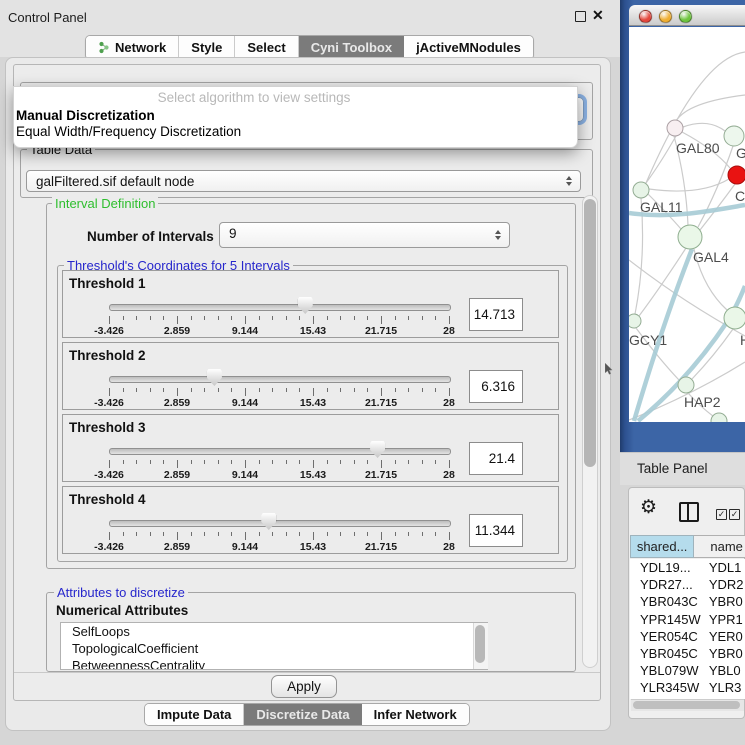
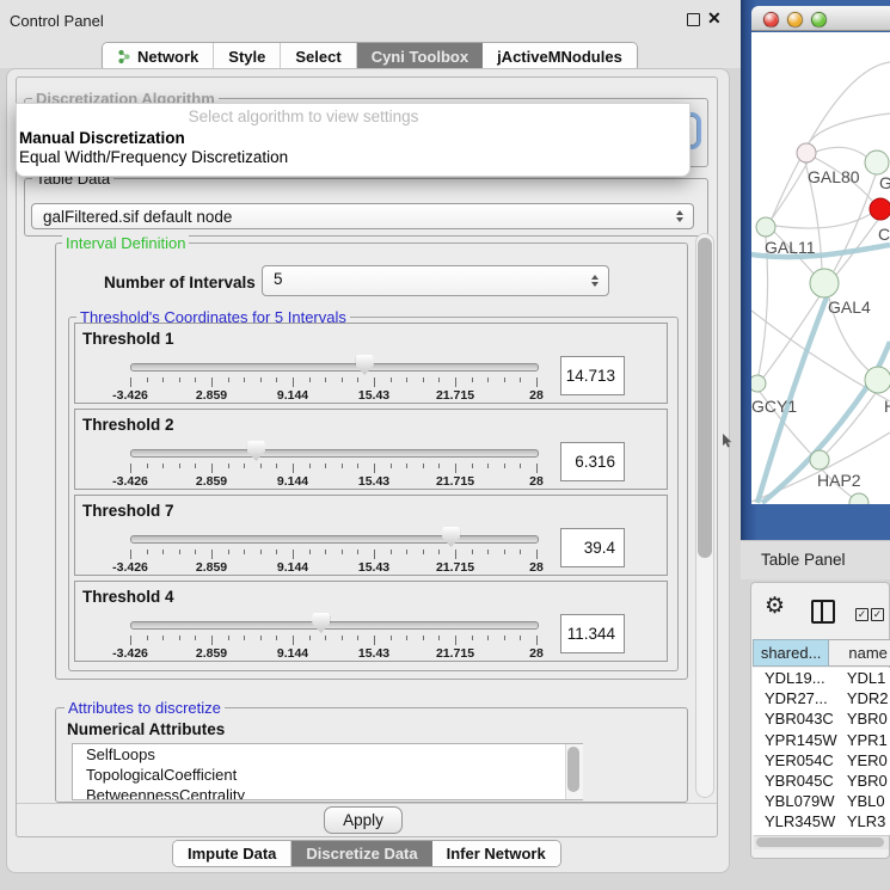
  Control Panel
  ✕
  Network
  Style
  Select
  Cyni Toolbox
  jActiveMNodules
+ Discretization Algorithm
  Table Data
  galFiltered.sif default node
  Interval Definition
  Number of Intervals
- 9
+ 5
  Threshold's Coordinates for 5 Intervals
  Attributes to discretize
  Numerical Attributes
  SelfLoops
  TopologicalCoefficient
  BetweennessCentrality
  Apply
  Impute Data
  Discretize Data
  Infer Network
  Select algorithm to view settings
  Manual Discretization
  Equal Width/Frequency Discretization
  GAL80
  C
  GAL11
  GAL4
  GCY1
  HAP2
  Table Panel
  ⚙
  ✓
  ✓
  shared...
  name
  YDL19...
  YDL1
  YDR27...
  YDR2
  YBR043C
  YBR0
  YPR145W
  YPR1
  YER054C
  YER0
  YBR045C
  YBR0
  YBL079W
  YBL0
  YLR345W
  YLR3
  Threshold 1
  -3.426
  2.859
  9.144
  15.43
  21.715
  28
  14.713
  Threshold 2
  -3.426
  2.859
  9.144
  15.43
  21.715
  28
  6.316
- Threshold 3
+ Threshold 7
  -3.426
  2.859
  9.144
  15.43
  21.715
  28
- 21.4
+ 39.4
  Threshold 4
  -3.426
  2.859
  9.144
  15.43
  21.715
  28
  11.344
